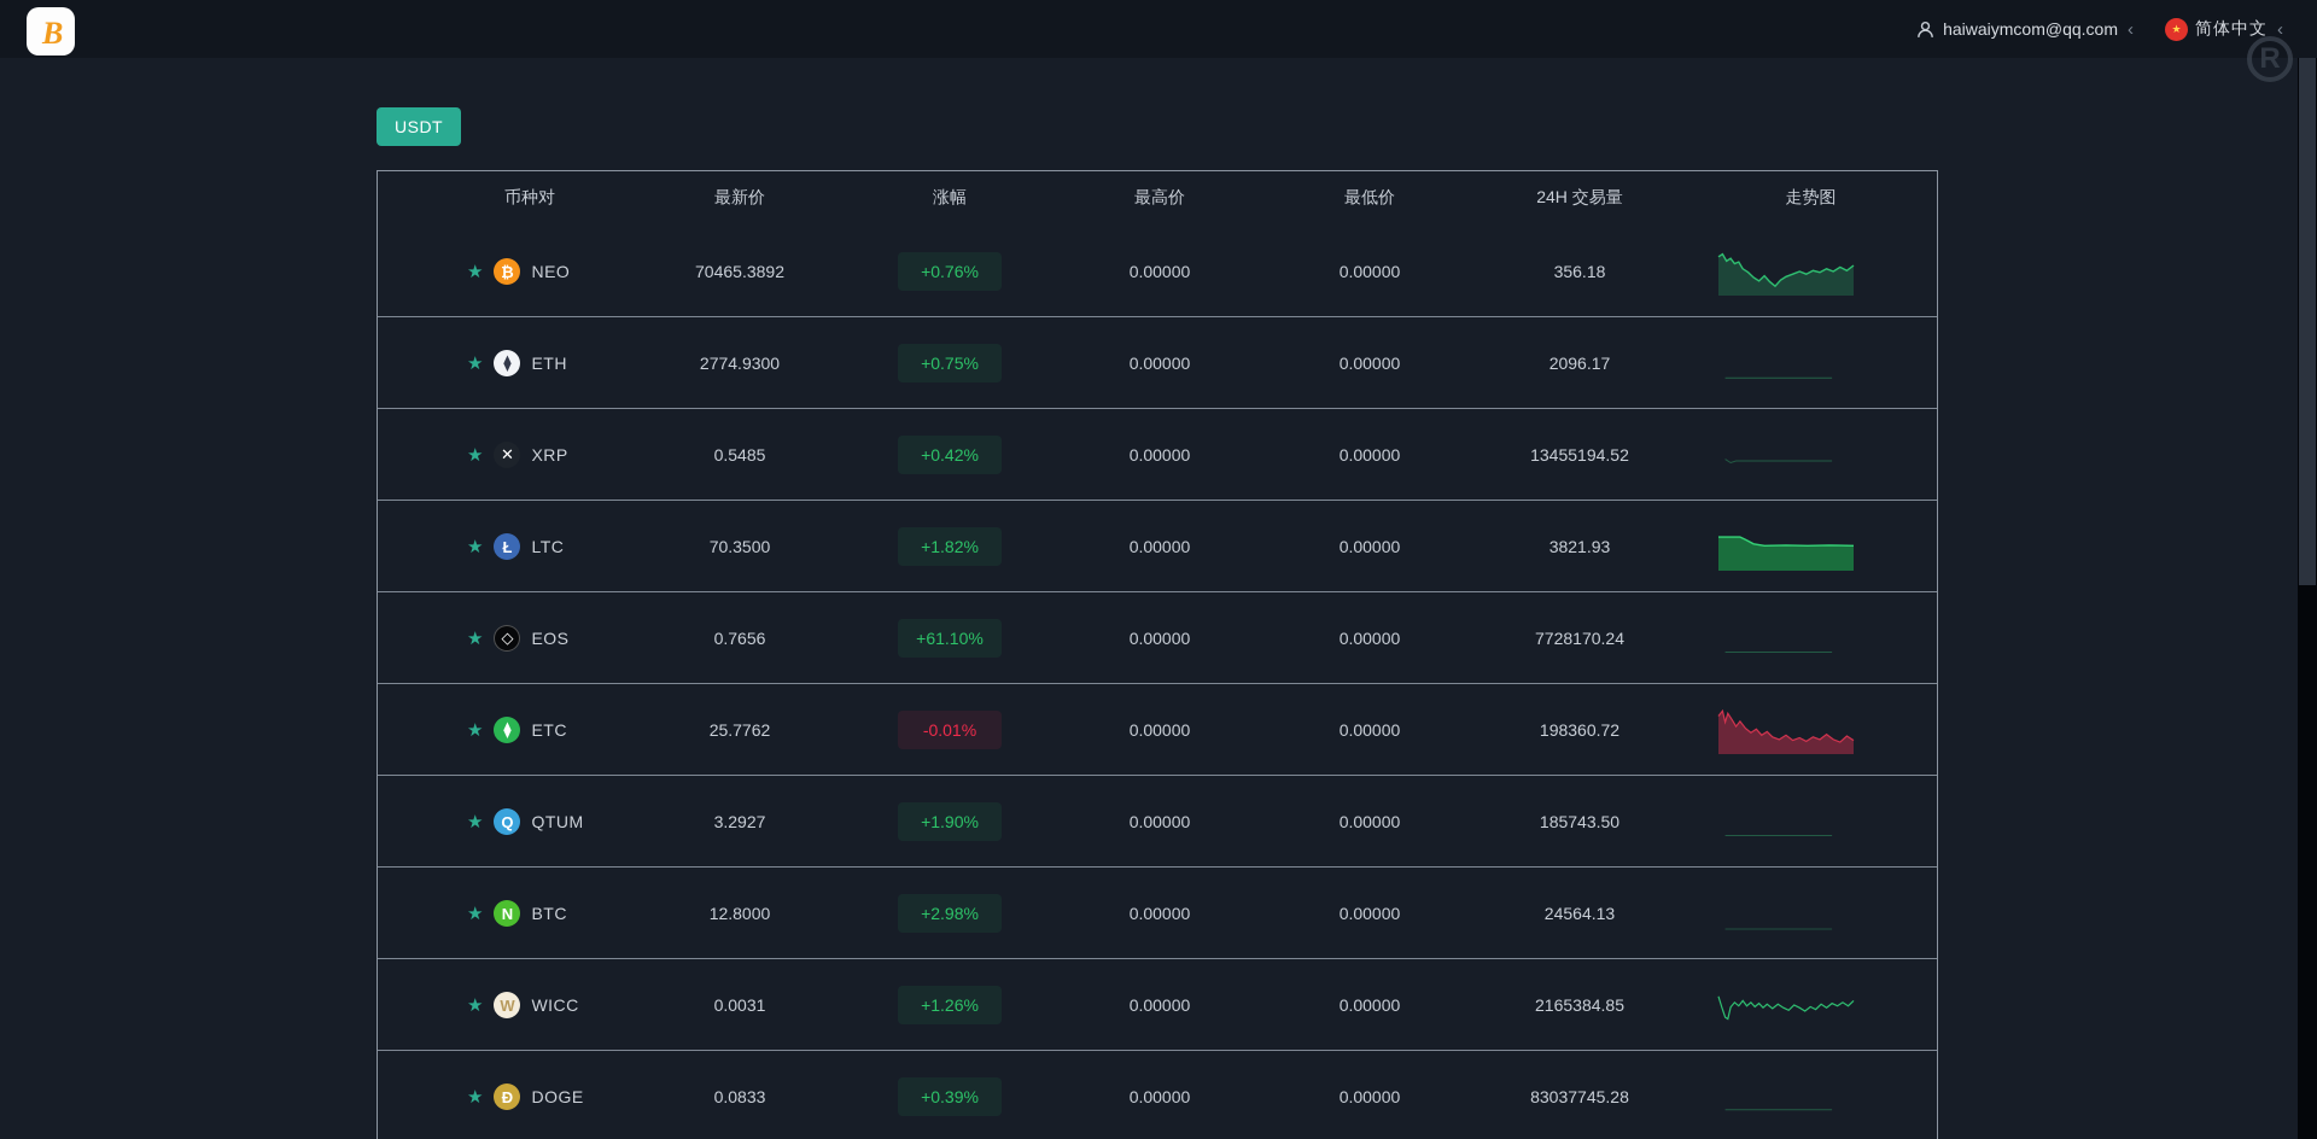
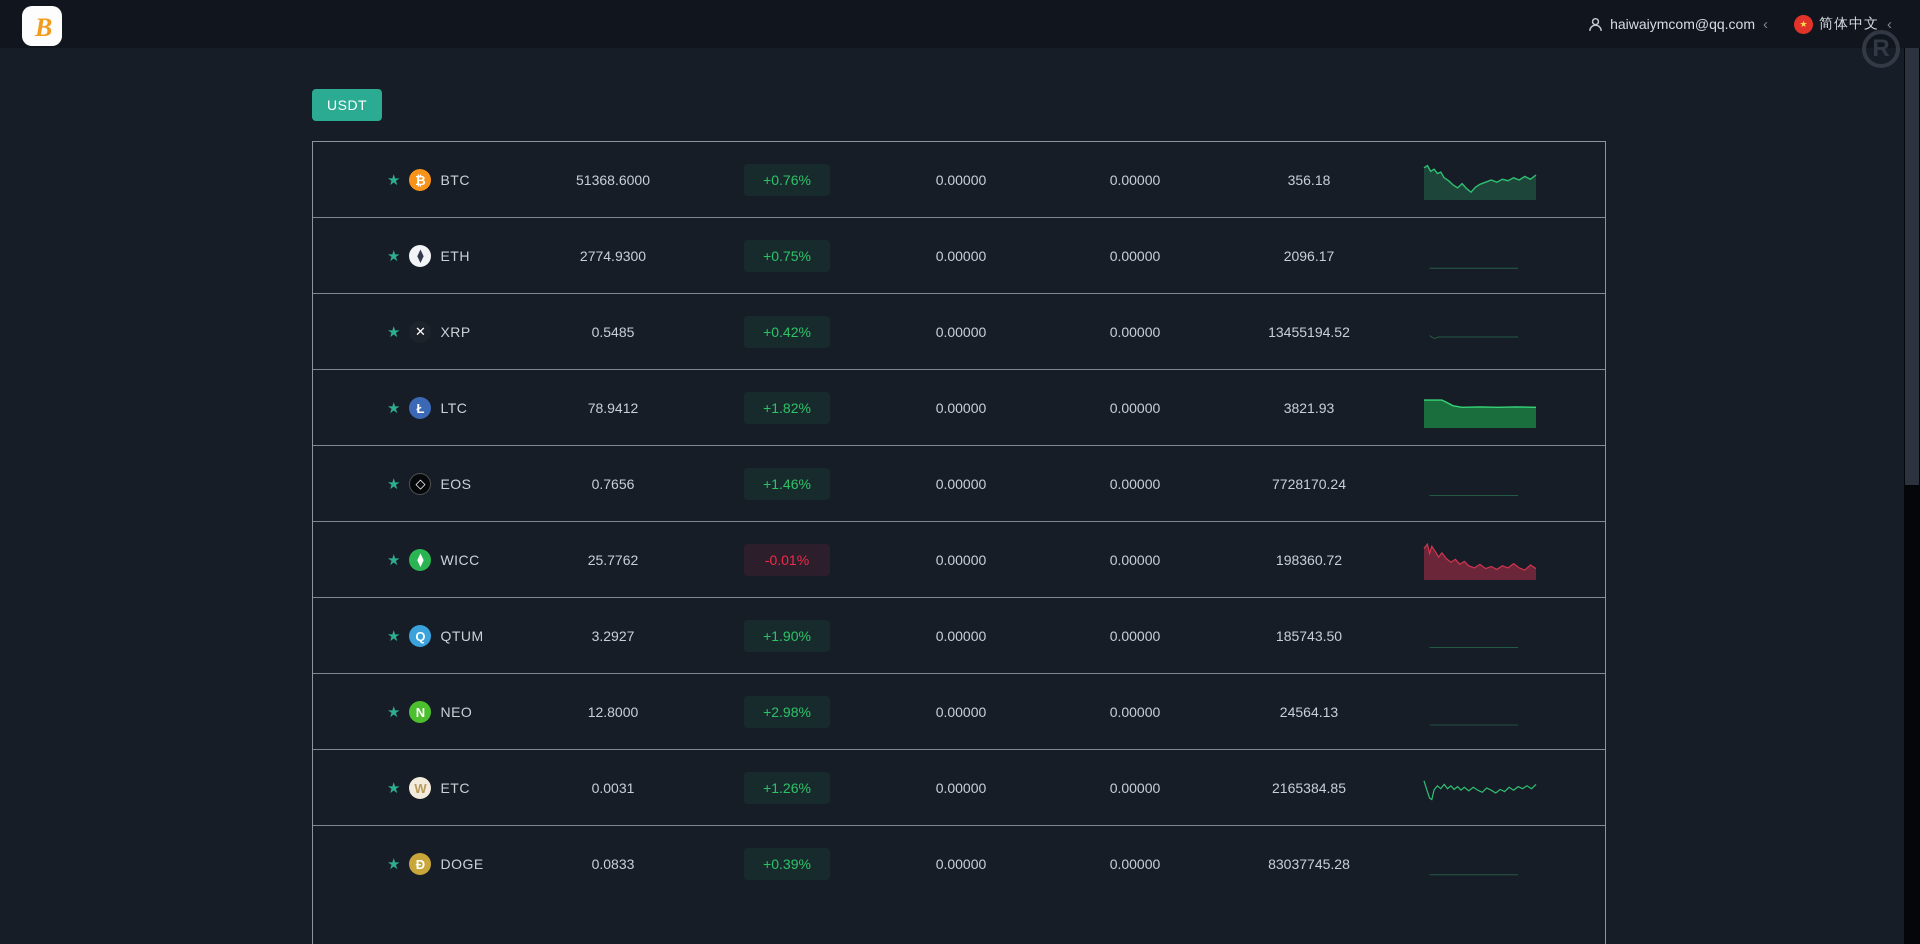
  B
  haiwaiymcom@qq.com
  ‹
  ★
  简体中文
  ‹
  R
  USDT
- 币种对
- 最新价
- 涨幅
- 最高价
- 最低价
- 24H 交易量
- 走势图
  ★
  ₿
- NEO
+ BTC
- 70465.3892
+ 51368.6000
  +0.76%
  0.00000
  0.00000
  356.18
  ★
  ⧫
  ETH
  2774.9300
  +0.75%
  0.00000
  0.00000
  2096.17
  ★
  ✕
  XRP
  0.5485
  +0.42%
  0.00000
  0.00000
  13455194.52
  ★
  Ł
  LTC
- 70.3500
+ 78.9412
  +1.82%
  0.00000
  0.00000
  3821.93
  ★
  ◇
  EOS
  0.7656
- +61.10%
+ +1.46%
  0.00000
  0.00000
  7728170.24
  ★
  ⧫
- ETC
+ WICC
  25.7762
  -0.01%
  0.00000
  0.00000
  198360.72
  ★
  Q
  QTUM
  3.2927
  +1.90%
  0.00000
  0.00000
  185743.50
  ★
  N
- BTC
+ NEO
  12.8000
  +2.98%
  0.00000
  0.00000
  24564.13
  ★
  W
- WICC
+ ETC
  0.0031
  +1.26%
  0.00000
  0.00000
  2165384.85
  ★
  Đ
  DOGE
  0.0833
  +0.39%
  0.00000
  0.00000
  83037745.28
